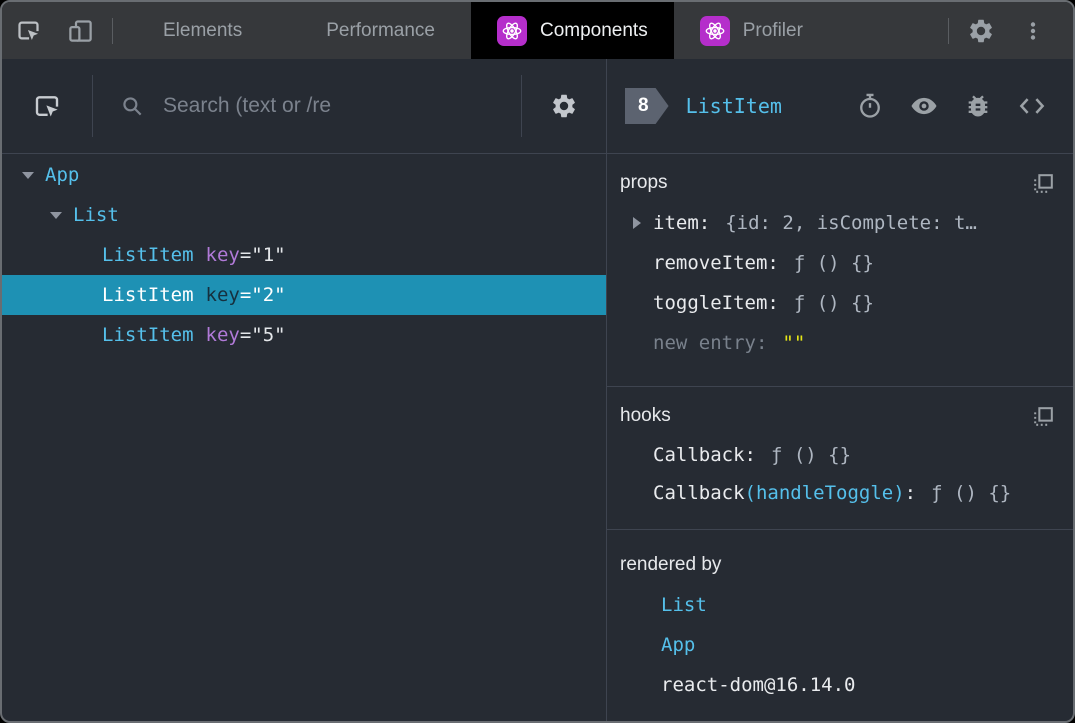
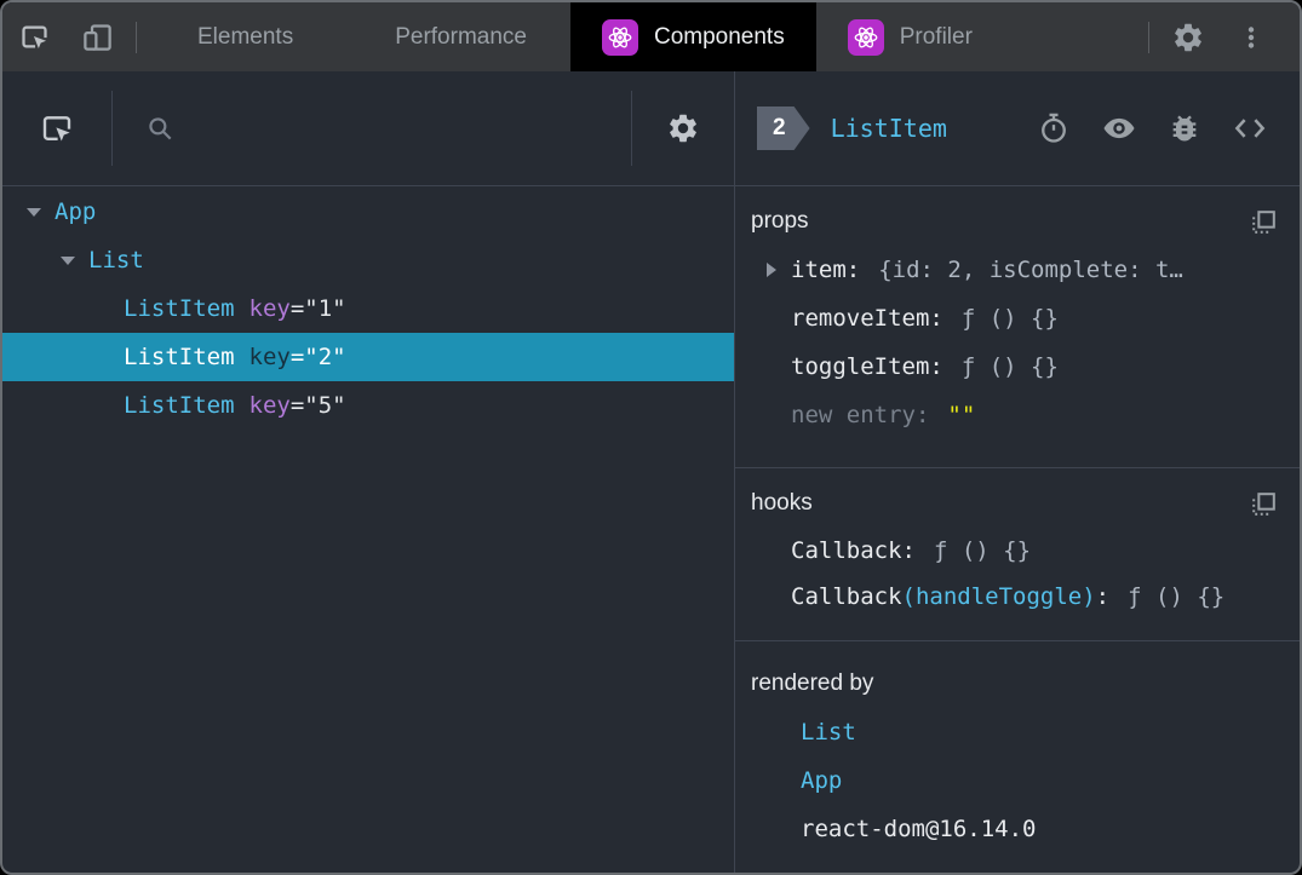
  Elements
  Performance
  Components
  Profiler
- Search (text or /re
  App
  List
  ListItem
  key
  ="1"
  ListItem
  key
  ="2"
  ListItem
  key
  ="5"
- 8
+ 2
  ListItem
  props
  item:
  {id: 2, isComplete: t…
  removeItem:
  ƒ () {}
  toggleItem:
  ƒ () {}
  new entry:
  ""
  hooks
  Callback
  :
  ƒ () {}
  Callback
  (handleToggle)
  :
  ƒ () {}
  rendered by
  List
  App
  react-dom@16.14.0
